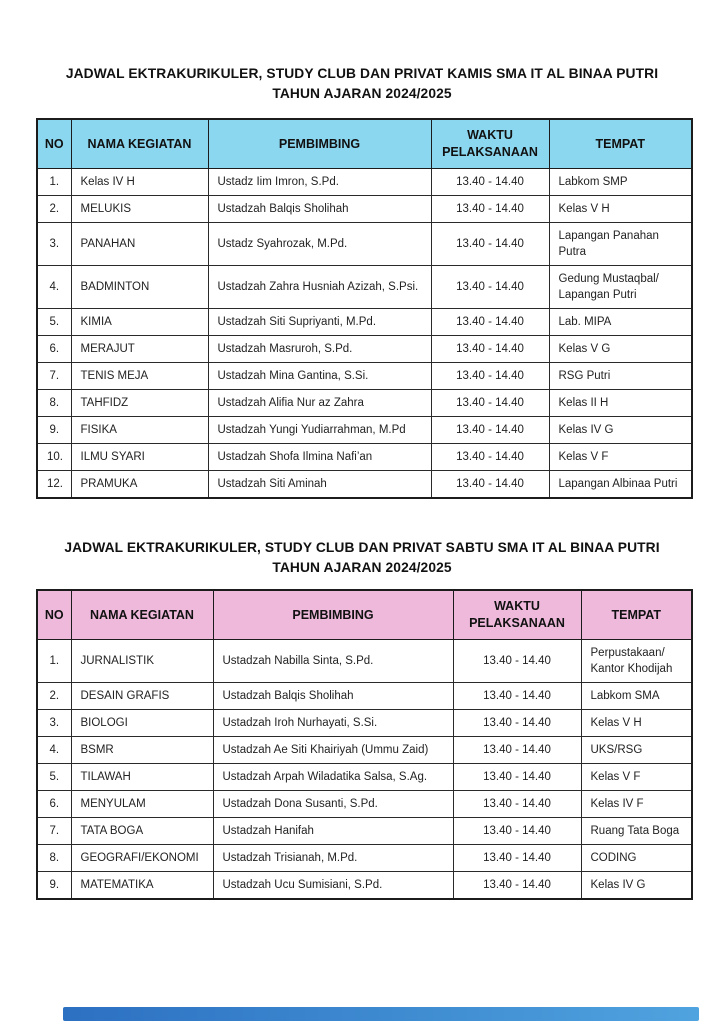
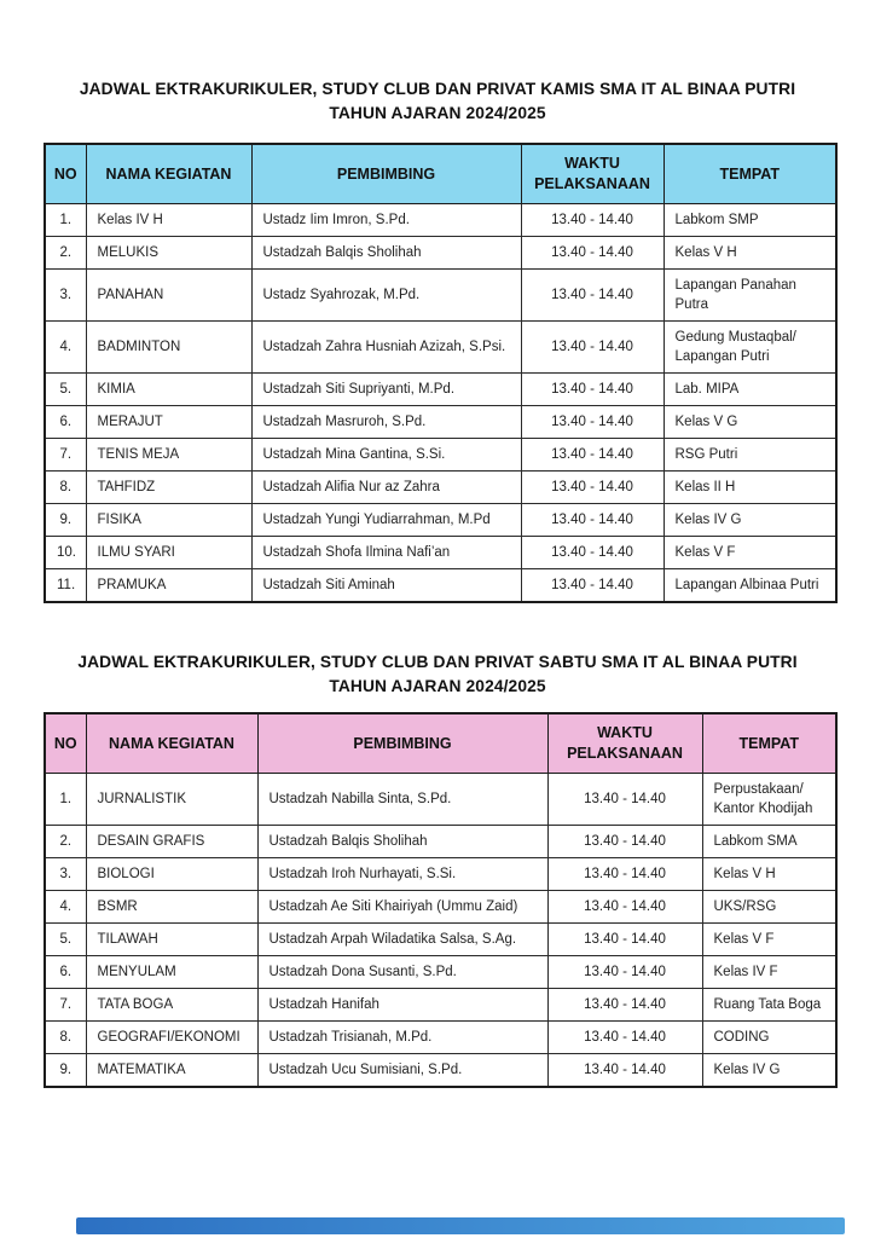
  JADWAL EKTRAKURIKULER, STUDY CLUB DAN PRIVAT KAMIS SMA IT AL BINAA PUTRI
  TAHUN AJARAN 2024/2025
  NO	NAMA KEGIATAN	PEMBIMBING	WAKTU PELAKSANAAN	TEMPAT
  1.	Kelas IV H	Ustadz Iim Imron, S.Pd.	13.40 - 14.40	Labkom SMP
  2.	MELUKIS	Ustadzah Balqis Sholihah	13.40 - 14.40	Kelas V H
  3.	PANAHAN	Ustadz Syahrozak, M.Pd.	13.40 - 14.40	Lapangan Panahan Putra
  4.	BADMINTON	Ustadzah Zahra Husniah Azizah, S.Psi.	13.40 - 14.40	Gedung Mustaqbal/ Lapangan Putri
  5.	KIMIA	Ustadzah Siti Supriyanti, M.Pd.	13.40 - 14.40	Lab. MIPA
  6.	MERAJUT	Ustadzah Masruroh, S.Pd.	13.40 - 14.40	Kelas V G
  7.	TENIS MEJA	Ustadzah Mina Gantina, S.Si.	13.40 - 14.40	RSG Putri
  8.	TAHFIDZ	Ustadzah Alifia Nur az Zahra	13.40 - 14.40	Kelas II H
  9.	FISIKA	Ustadzah Yungi Yudiarrahman, M.Pd	13.40 - 14.40	Kelas IV G
  10.	ILMU SYARI	Ustadzah Shofa Ilmina Nafi’an	13.40 - 14.40	Kelas V F
- 12.	PRAMUKA	Ustadzah Siti Aminah	13.40 - 14.40	Lapangan Albinaa Putri
+ 11.	PRAMUKA	Ustadzah Siti Aminah	13.40 - 14.40	Lapangan Albinaa Putri
  JADWAL EKTRAKURIKULER, STUDY CLUB DAN PRIVAT SABTU SMA IT AL BINAA PUTRI
  TAHUN AJARAN 2024/2025
  NO	NAMA KEGIATAN	PEMBIMBING	WAKTU PELAKSANAAN	TEMPAT
  1.	JURNALISTIK	Ustadzah Nabilla Sinta, S.Pd.	13.40 - 14.40	Perpustakaan/ Kantor Khodijah
  2.	DESAIN GRAFIS	Ustadzah Balqis Sholihah	13.40 - 14.40	Labkom SMA
  3.	BIOLOGI	Ustadzah Iroh Nurhayati, S.Si.	13.40 - 14.40	Kelas V H
  4.	BSMR	Ustadzah Ae Siti Khairiyah (Ummu Zaid)	13.40 - 14.40	UKS/RSG
  5.	TILAWAH	Ustadzah Arpah Wiladatika Salsa, S.Ag.	13.40 - 14.40	Kelas V F
  6.	MENYULAM	Ustadzah Dona Susanti, S.Pd.	13.40 - 14.40	Kelas IV F
  7.	TATA BOGA	Ustadzah Hanifah	13.40 - 14.40	Ruang Tata Boga
  8.	GEOGRAFI/EKONOMI	Ustadzah Trisianah, M.Pd.	13.40 - 14.40	CODING
  9.	MATEMATIKA	Ustadzah Ucu Sumisiani, S.Pd.	13.40 - 14.40	Kelas IV G
